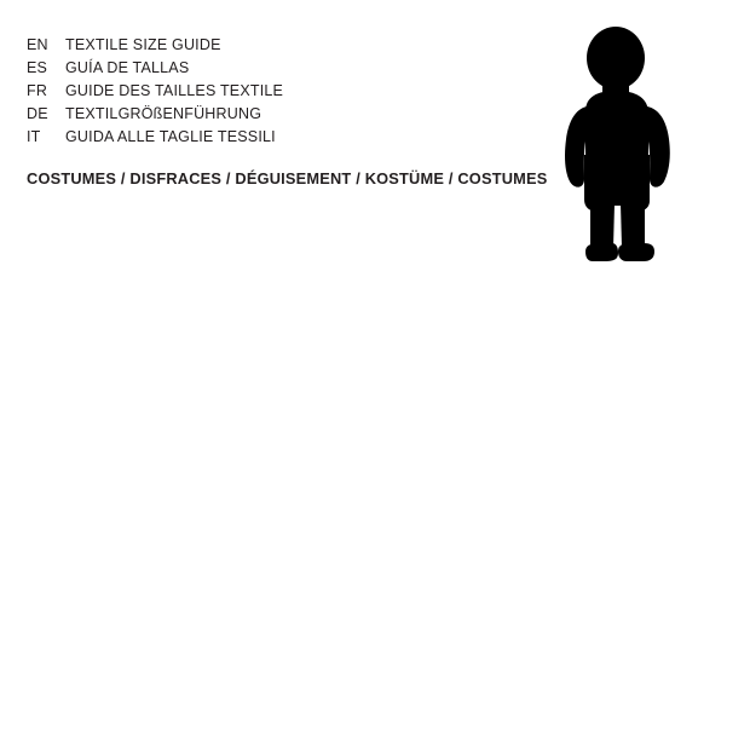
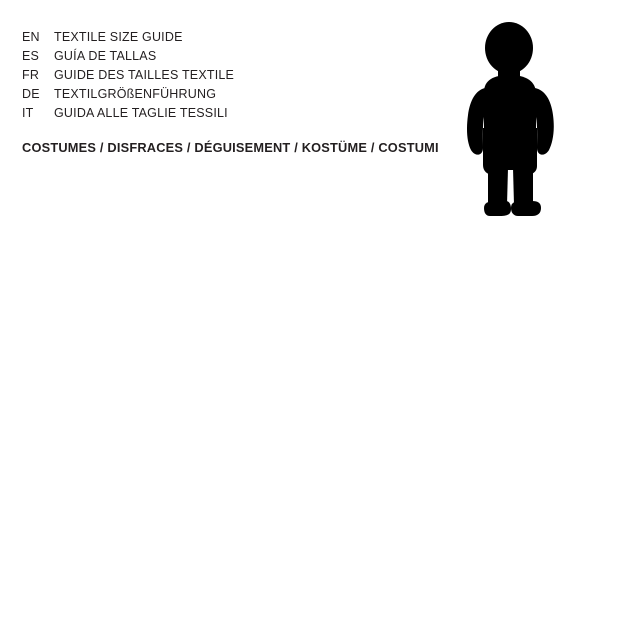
  EN
  TEXTILE SIZE GUIDE
  ES
  GUÍA DE TALLAS
  FR
  GUIDE DES TAILLES TEXTILE
  DE
  TEXTILGRÖßENFÜHRUNG
  IT
  GUIDA ALLE TAGLIE TESSILI
- COSTUMES / DISFRACES / DÉGUISEMENT / KOSTÜME / COSTUMES
+ COSTUMES / DISFRACES / DÉGUISEMENT / KOSTÜME / COSTUMI
